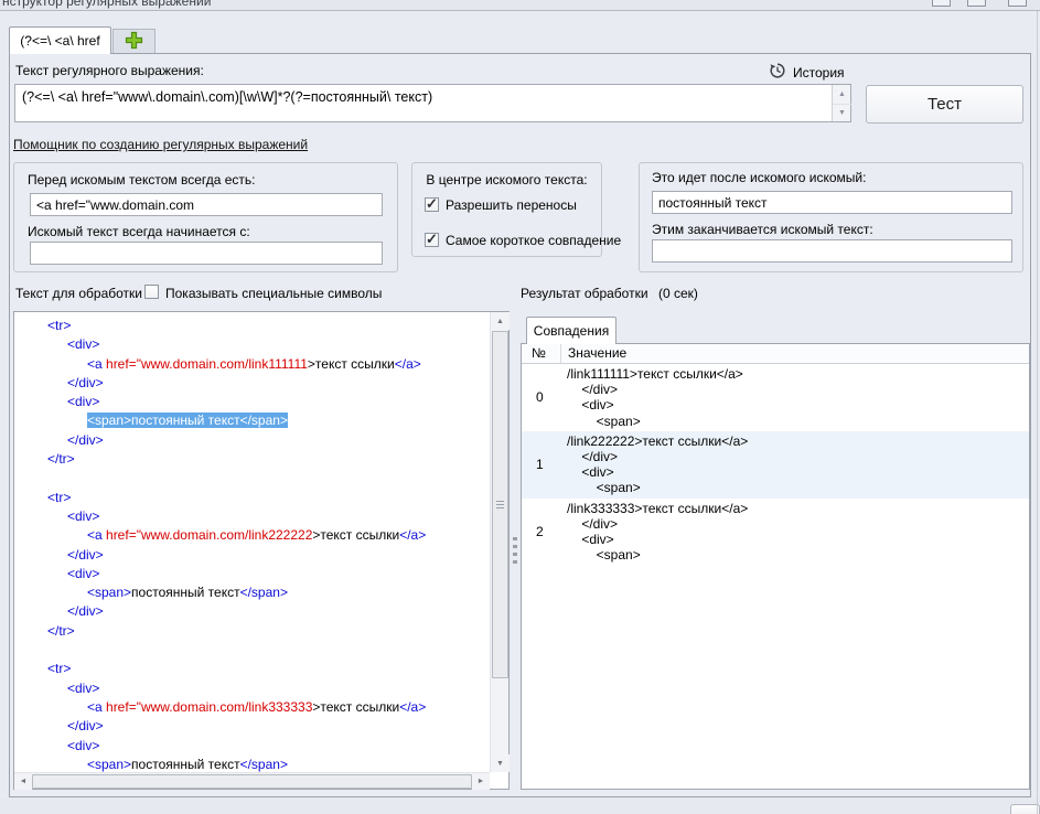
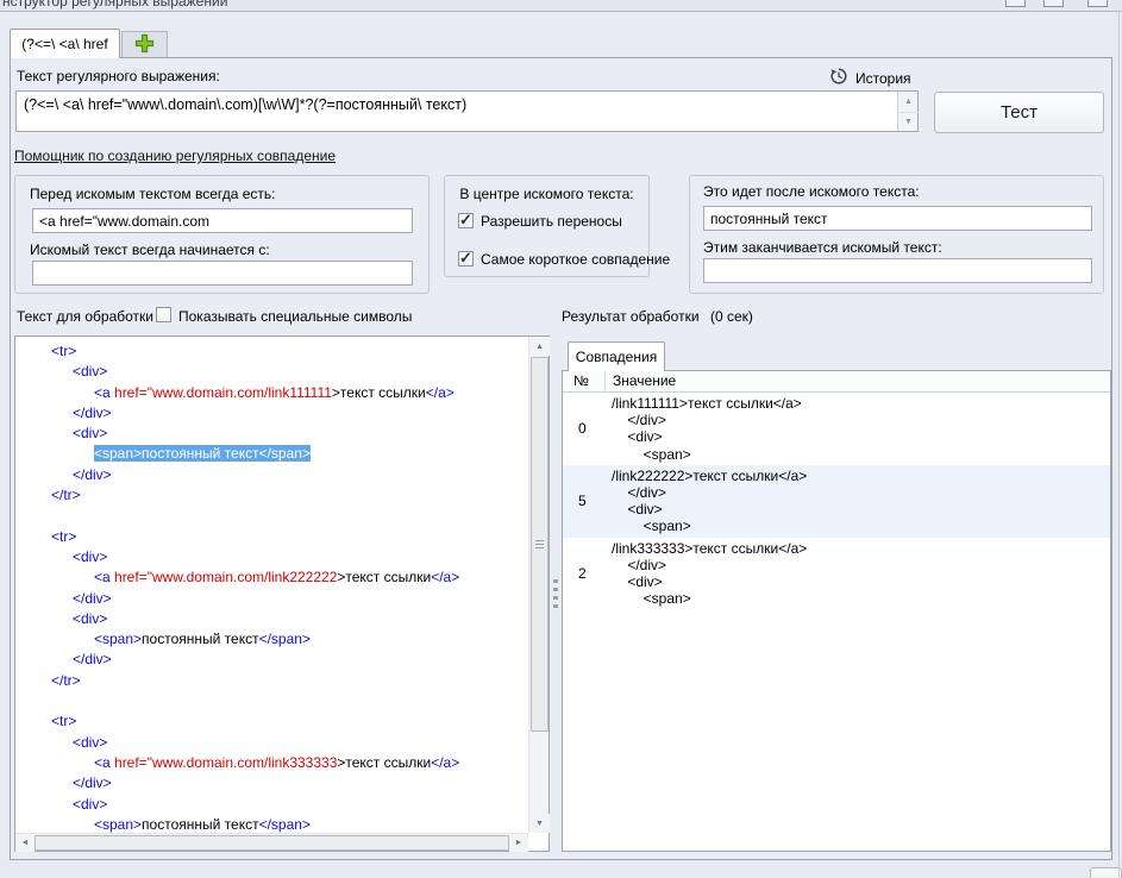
  нструктор регулярных выражений
  (?<=\ <a\ href
  Текст регулярного выражения:
  История
  (?<=\ <a\ href="www\.domain\.com)[\w\W]*?(?=постоянный\ текст)
  Тест
- Помощник по созданию регулярных выражений
+ Помощник по созданию регулярных совпадение
  Перед искомым текстом всегда есть:
  <a href="www.domain.com
  Искомый текст всегда начинается с:
  В центре искомого текста:
  Разрешить переносы
  Самое короткое совпадение
- Это идет после искомого искомый:
+ Это идет после искомого текста:
  постоянный текст
  Этим заканчивается искомый текст:
  Текст для обработки
  Показывать специальные символы
  Результат обработки
  (0 сек)
  <tr>
  <div>
  <a href="www.domain.com/link111111>текст ссылки</a>
  </div>
  <div>
  <span>постоянный текст</span>
  </div>
  </tr>
  <tr>
  <div>
  <a href="www.domain.com/link222222>текст ссылки</a>
  </div>
  <div>
  <span>постоянный текст</span>
  </div>
  </tr>
  <tr>
  <div>
  <a href="www.domain.com/link333333>текст ссылки</a>
  </div>
  <div>
  <span>постоянный текст</span>
  Совпадения
  №
  Значение
  0
  /link111111>текст ссылки</a>
  </div>
  <div>
  <span>
- 1
+ 5
  /link222222>текст ссылки</a>
  </div>
  <div>
  <span>
  2
  /link333333>текст ссылки</a>
  </div>
  <div>
  <span>
